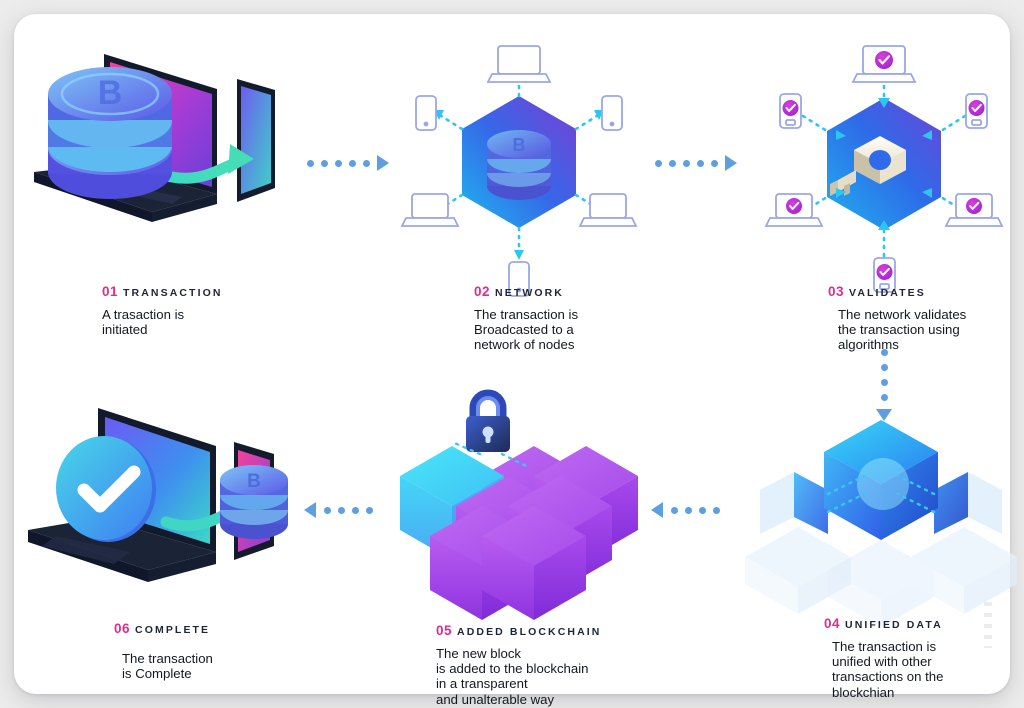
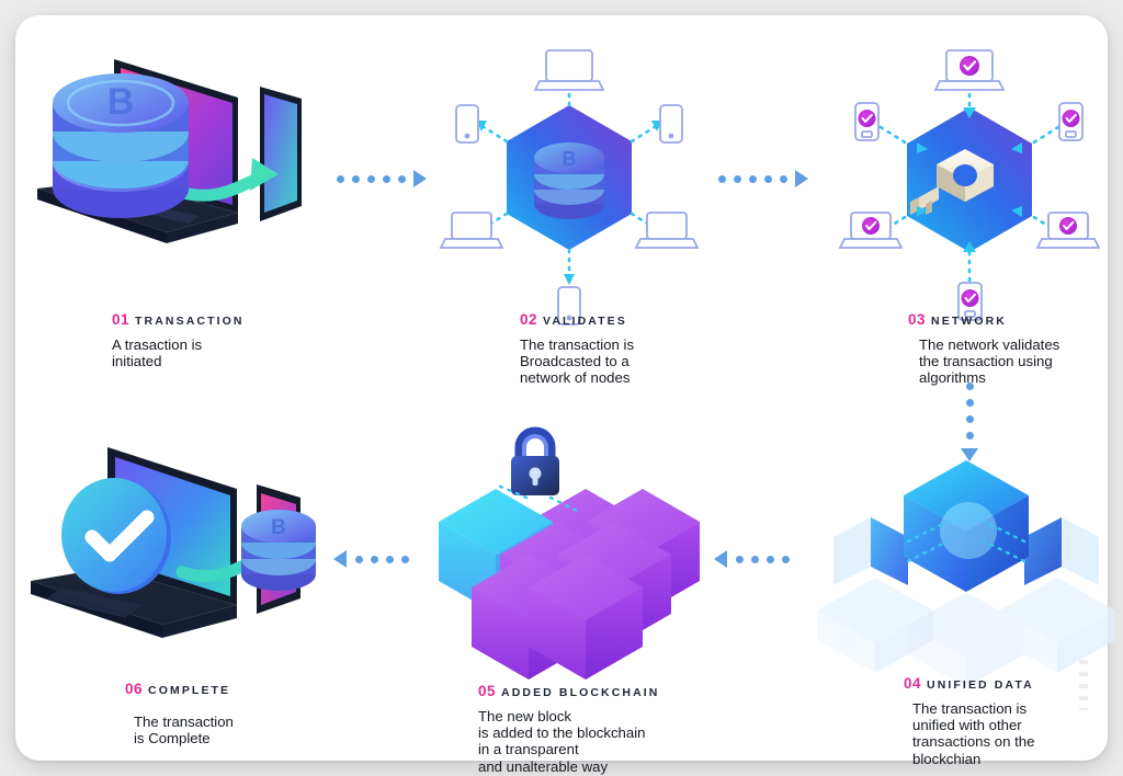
  B
  01 TRANSACTION
  A trasaction is
  initiated
  B
- 02 NETWORK
+ 02 VALIDATES
  The transaction is
  Broadcasted to a
  network of nodes
- 03 VALIDATES
+ 03 NETWORK
  The network validates
  the transaction using
  algorithms
  04 UNIFIED DATA
  The transaction is
  unified with other
  transactions on the
  blockchian
  05 ADDED BLOCKCHAIN
  The new block
  is added to the blockchain
  in a transparent
  and unalterable way
  B
  06 COMPLETE
  The transaction
  is Complete
